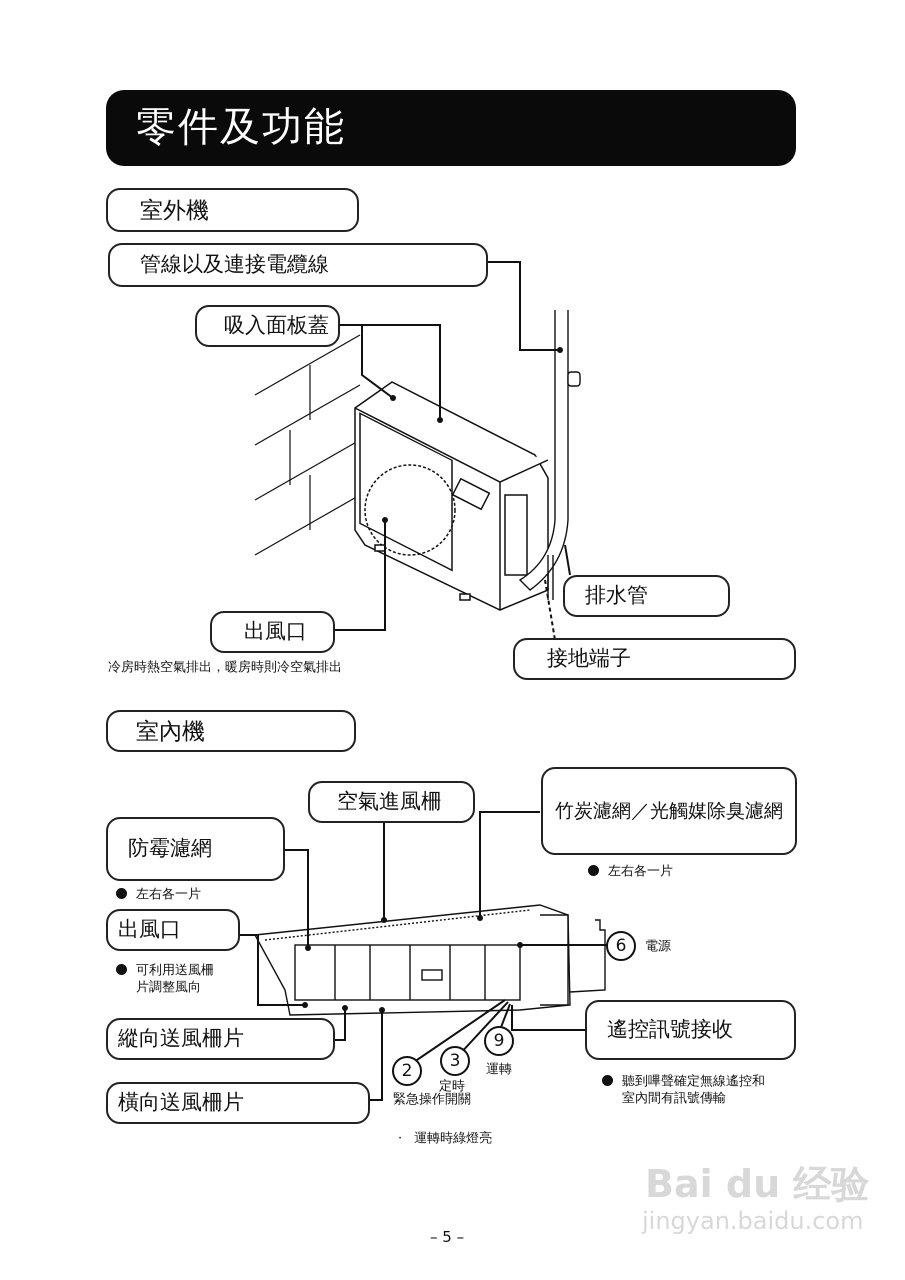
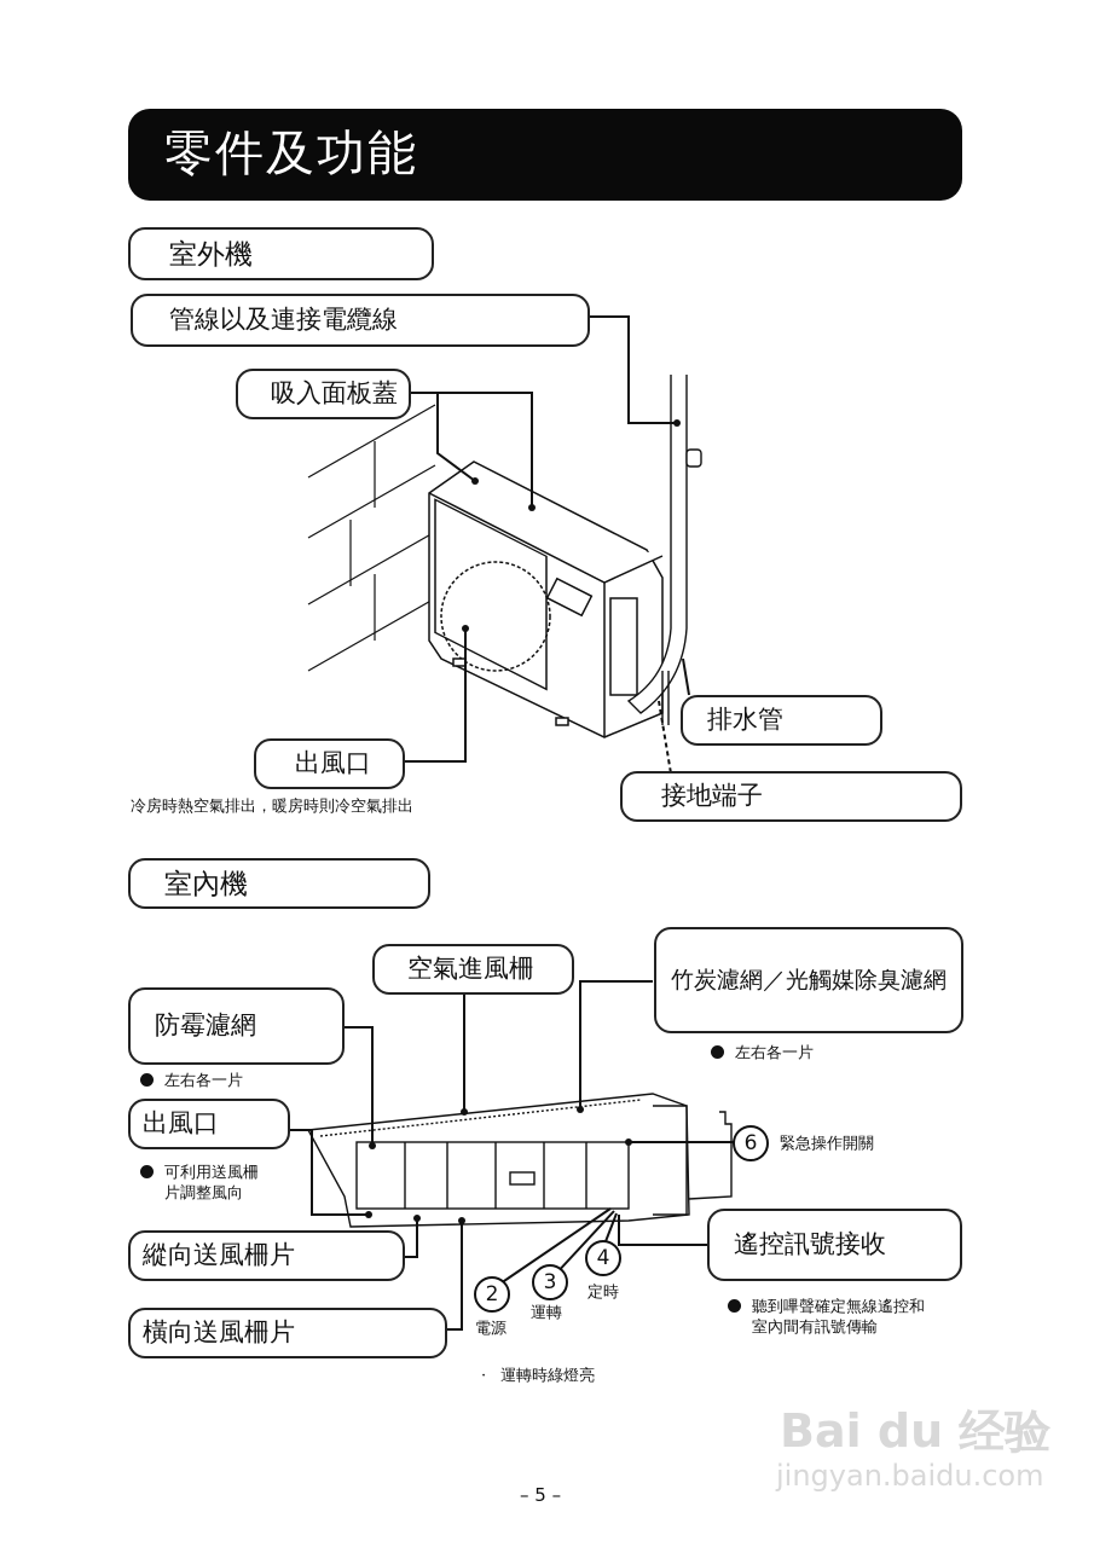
  零件及功能
  室外機
  管線以及連接電纜線
  吸入面板蓋
  出風口
  冷房時熱空氣排出，暖房時則冷空氣排出
  排水管
  接地端子
  室內機
  空氣進風柵
  防霉濾網
  左右各一片
  竹炭濾網／光觸媒除臭濾網
  左右各一片
  出風口
  可利用送風柵
  片調整風向
  縱向送風柵片
  橫向送風柵片
  遙控訊號接收
  聽到嗶聲確定無線遙控和
  室內間有訊號傳輸
  6
- 電源
+ 緊急操作開關
  2
- 緊急操作開關
+ 電源
  3
- 定時
+ 運轉
- 9
+ 4
- 運轉
+ 定時
  · 運轉時綠燈亮
  – 5 –
  Bai du 经验
  jingyan.baidu.com
